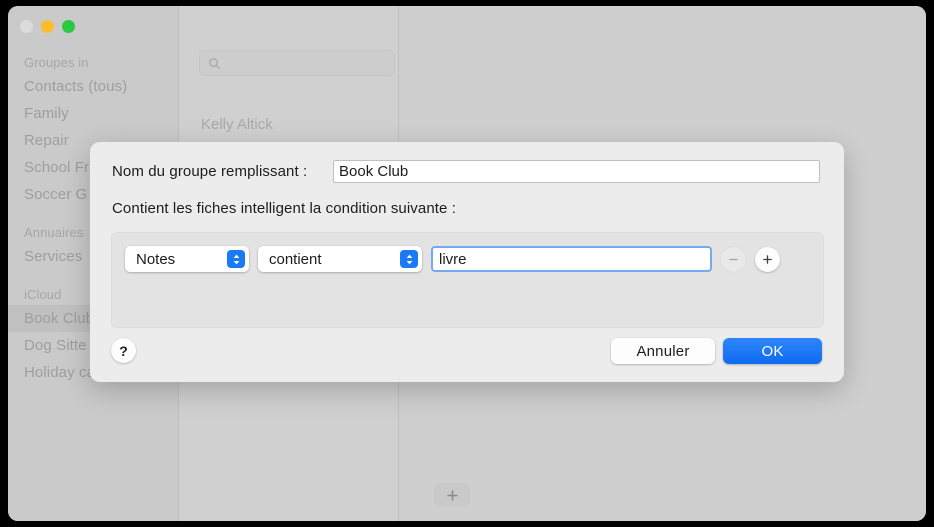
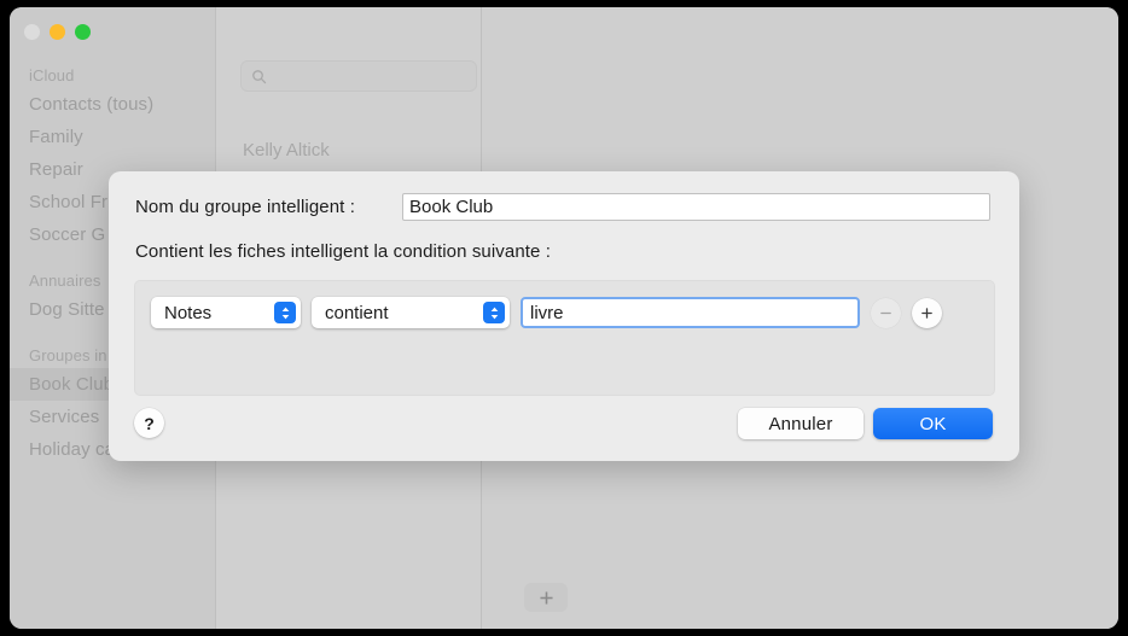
- Groupes in
+ iCloud
  Contacts (tous)
  Family
  Repair
  School Fr
  Soccer G
  Annuaires
- Services
+ Dog Sitte
- iCloud
+ Groupes in
  Book Clu
- Dog Sitte
+ Services
  Kelly Altick
- Nom du groupe remplissant :
+ Nom du groupe intelligent :
  Book Club
  Contient les fiches intelligent la condition suivante :
  Notes
  contient
  livre
  ?
  Annuler
  OK
